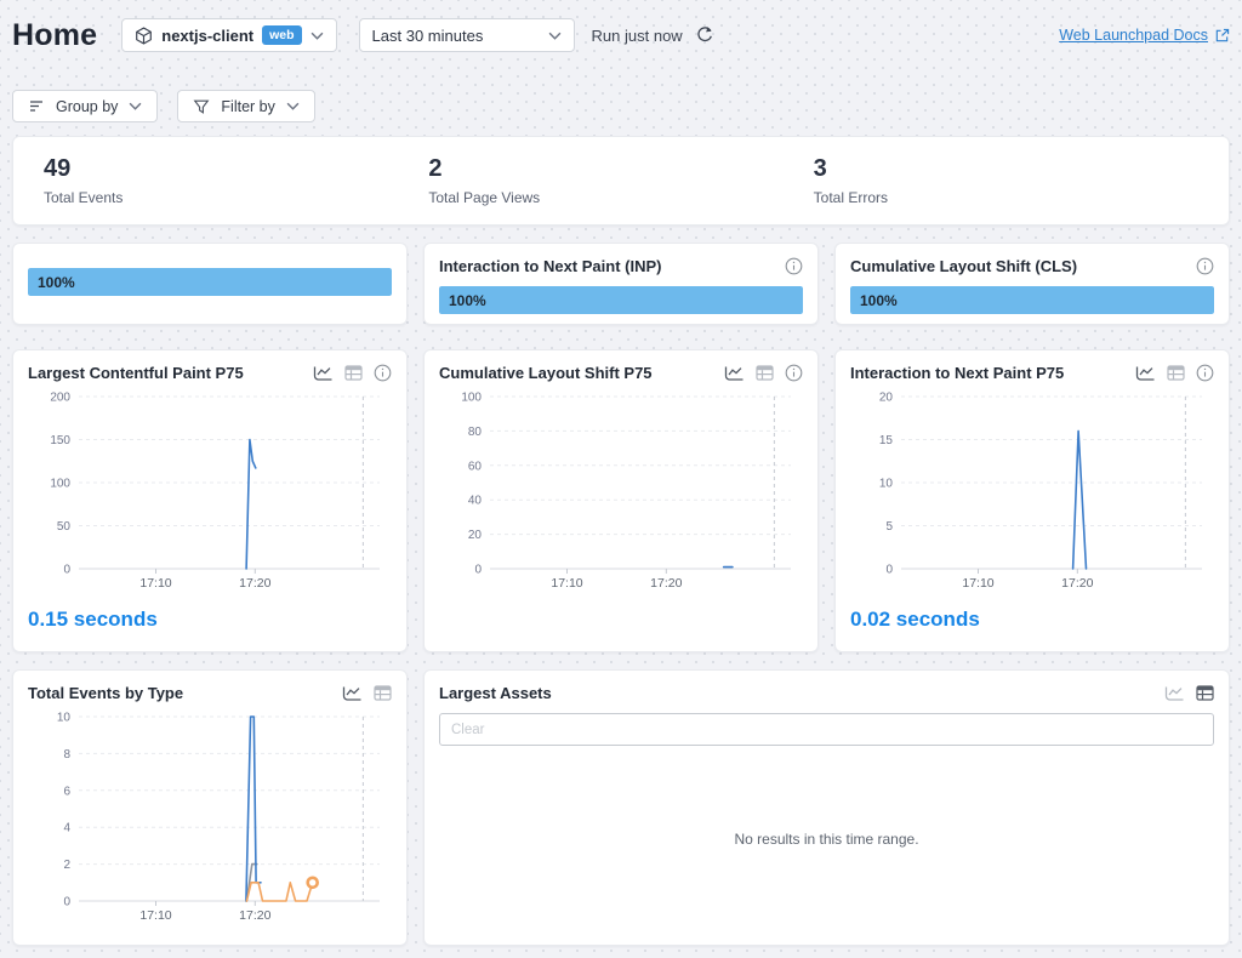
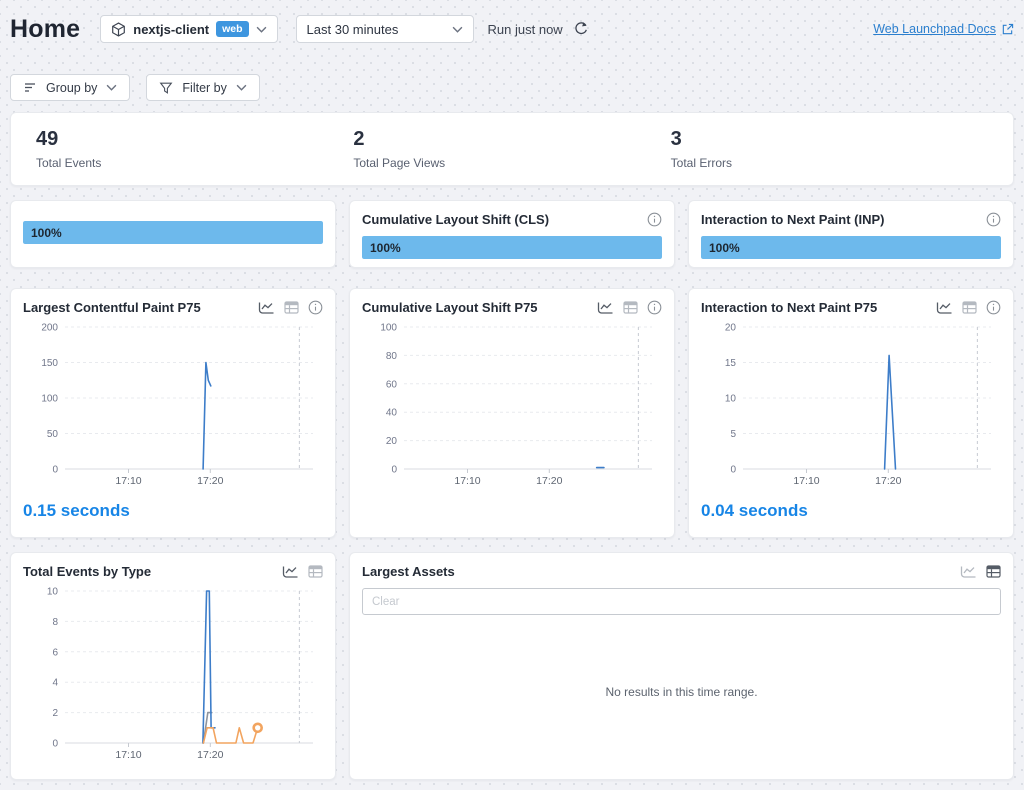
  Home
  nextjs-client
  web
  Last 30 minutes
  Run just now
  Web Launchpad Docs
  Group by
  Filter by
  49
  Total Events
  2
  Total Page Views
  3
  Total Errors
  100%
- Interaction to Next Paint (INP)
+ Cumulative Layout Shift (CLS)
  100%
- Cumulative Layout Shift (CLS)
+ Interaction to Next Paint (INP)
  100%
  Largest Contentful Paint P75
  0
  50
  100
  150
  200
  17:10
  17:20
  0.15 seconds
  Cumulative Layout Shift P75
  0
  20
  40
  60
  80
  100
  17:10
  17:20
  Interaction to Next Paint P75
  0
  5
  10
  15
  20
  17:10
  17:20
- 0.02 seconds
+ 0.04 seconds
  Total Events by Type
  0
  2
  4
  6
  8
  10
  17:10
  17:20
  Largest Assets
  Clear
  No results in this time range.
